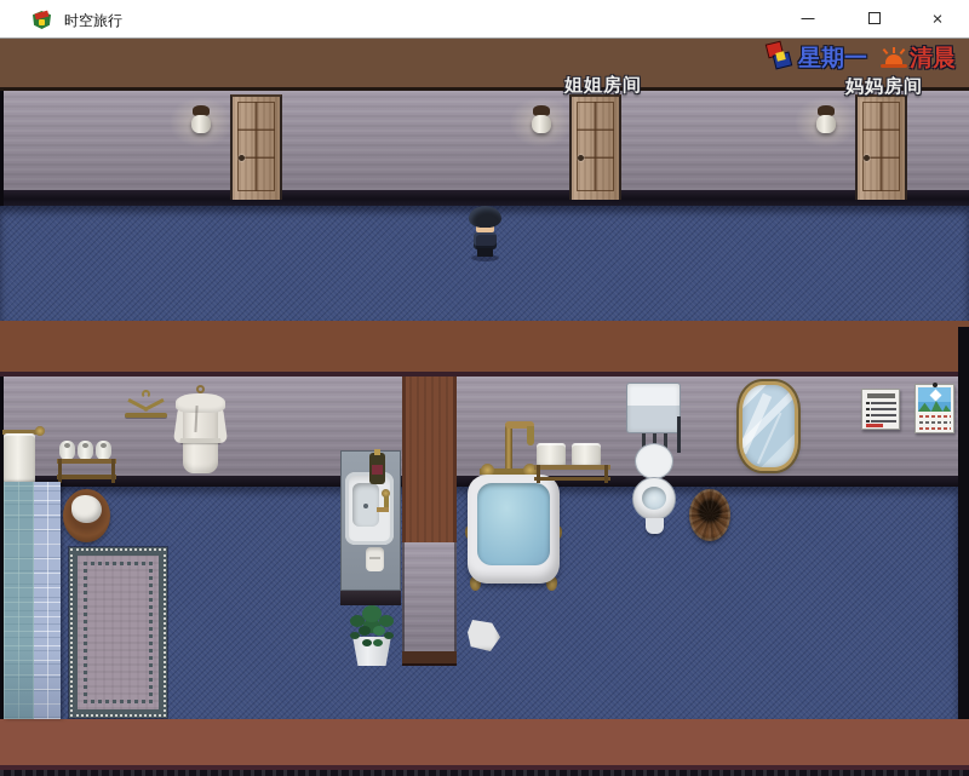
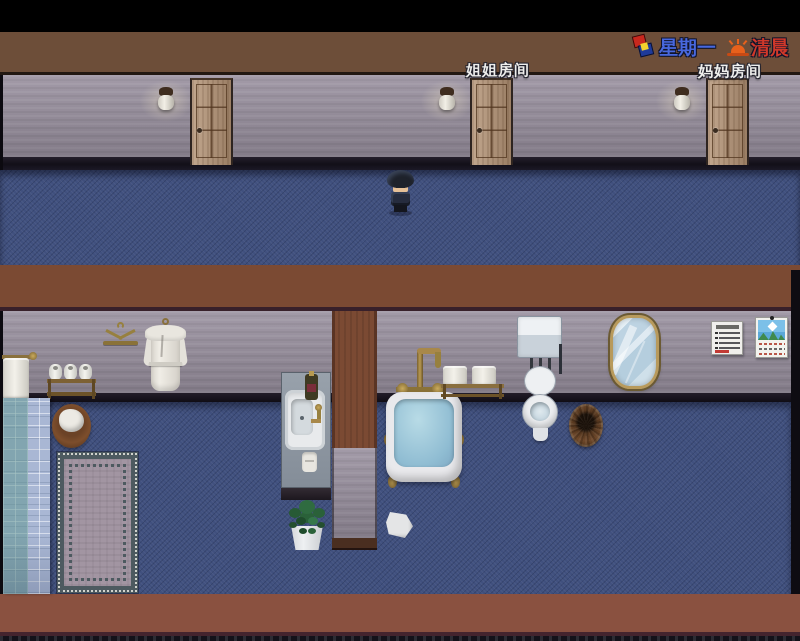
- 时空旅行
- ×
  姐姐房间
  妈妈房间
  星期一
  清晨
